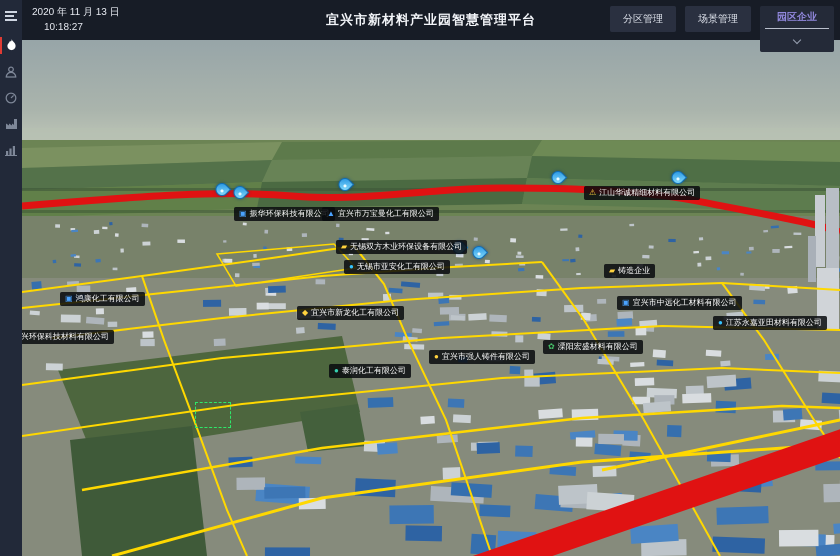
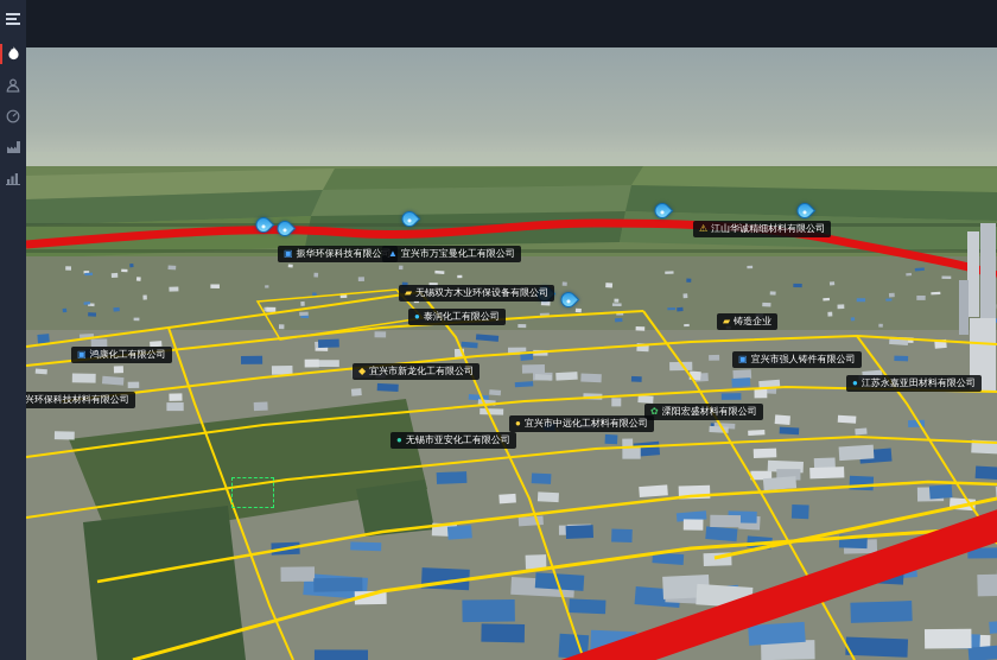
- 2020 年 11 月 13 日
- 10:18:27
- 宜兴市新材料产业园智慧管理平台
- 分区管理
- 场景管理
- 园区企业
  ▣
  振华环保科技有限公司
  ▲
  宜兴市万宝曼化工有限公司
  ▰
  无锡双方木业环保设备有限公司
  ●
- 无锡市亚安化工有限公司
+ 泰润化工有限公司
  ⚠
  江山华诚精细材料有限公司
  ▣
  鸿康化工有限公司
  兴环保科技材料有限公司
  ◆
  宜兴市新龙化工有限公司
  ▰
  铸造企业
  ▣
- 宜兴市中远化工材料有限公司
+ 宜兴市强人铸件有限公司
  ●
  江苏永嘉亚田材料有限公司
  ✿
  溧阳宏盛材料有限公司
  ●
- 宜兴市强人铸件有限公司
+ 宜兴市中远化工材料有限公司
  ●
- 泰润化工有限公司
+ 无锡市亚安化工有限公司
